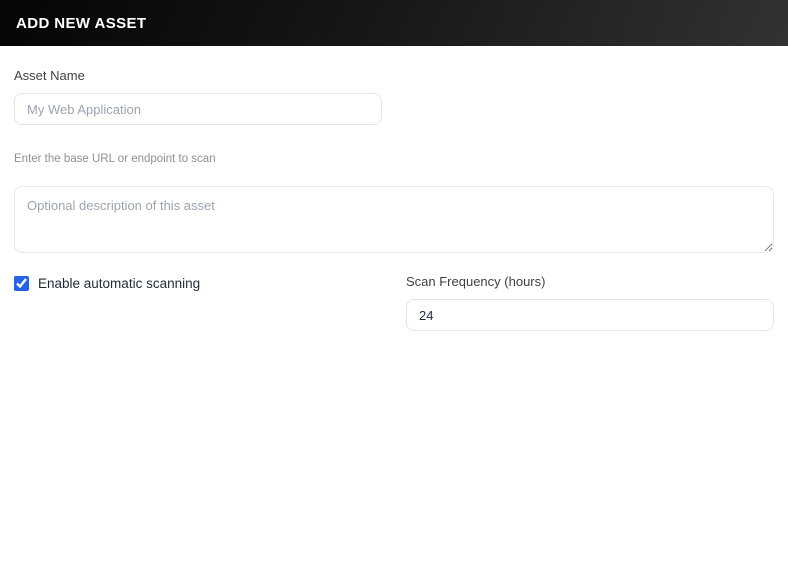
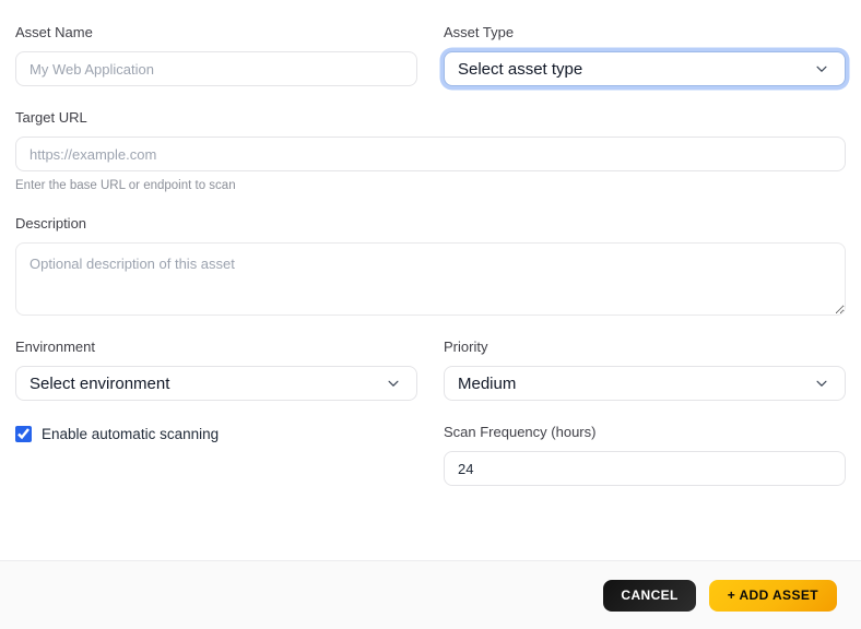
- ADD NEW ASSET
  Asset Name
  My Web Application
+ Asset Type
+ Select asset type
+ Target URL
+ https://example.com
  Enter the base URL or endpoint to scan
+ Description
  Optional description of this asset
+ Environment
+ Select environment
+ Priority
+ Medium
  Enable automatic scanning
  Scan Frequency (hours)
  24
+ CANCEL
+ + ADD ASSET
